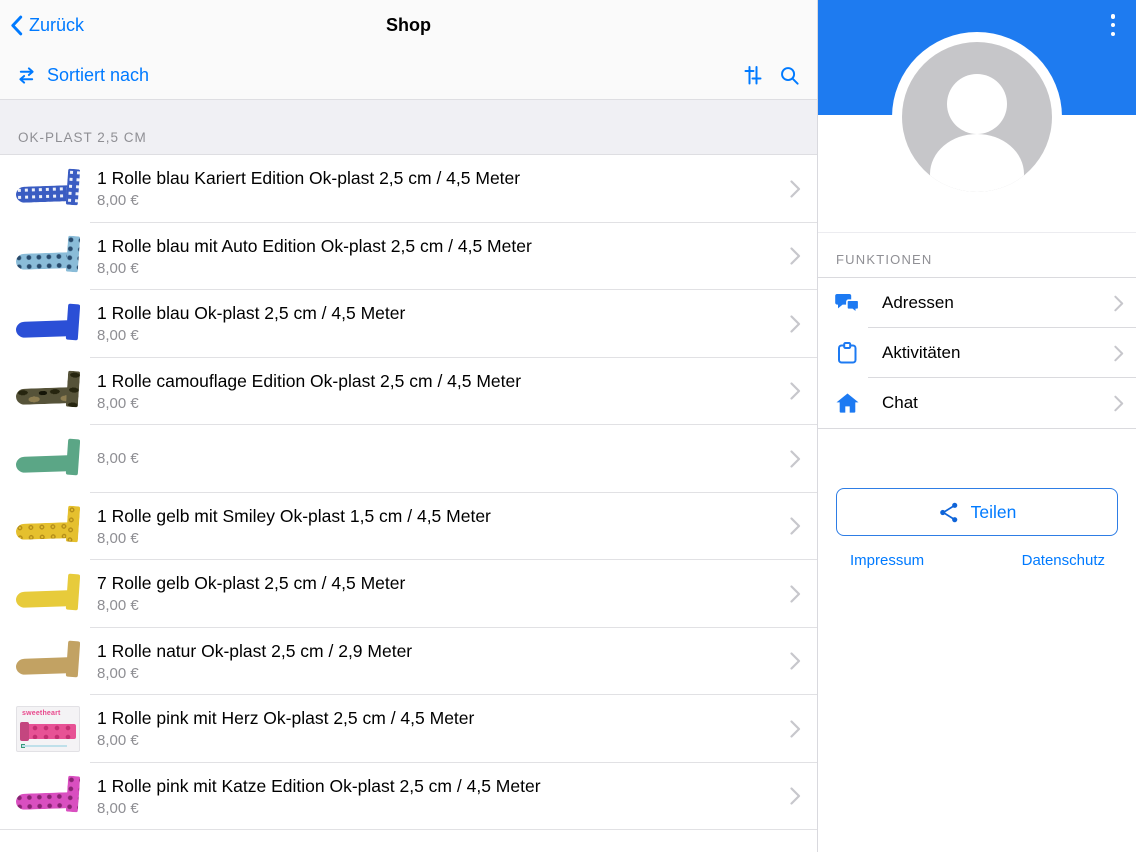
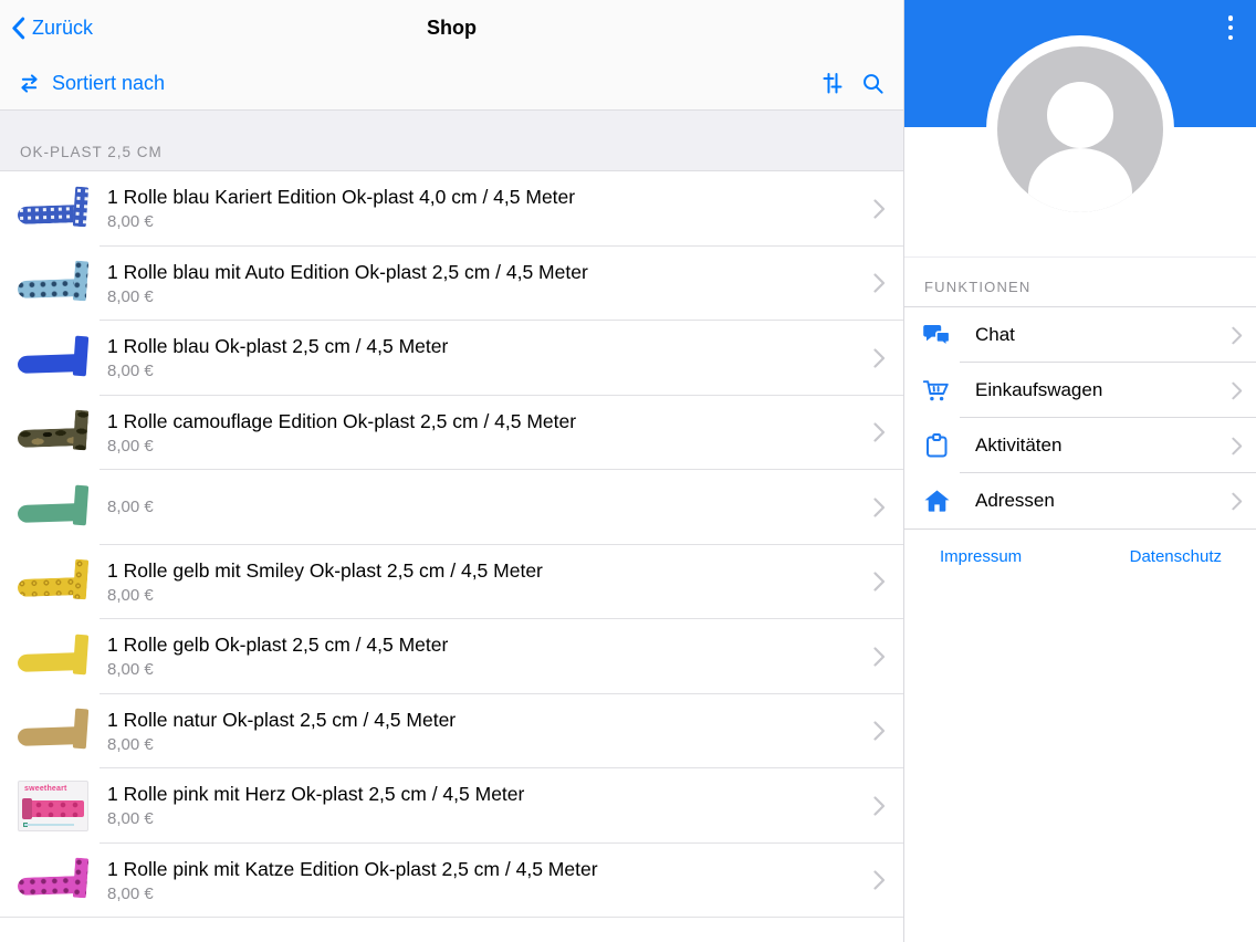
  Zurück
  Shop
  Sortiert nach
  OK-PLAST 2,5 CM
- 1 Rolle blau Kariert Edition Ok-plast 2,5 cm / 4,5 Meter
+ 1 Rolle blau Kariert Edition Ok-plast 4,0 cm / 4,5 Meter
  8,00 €
  1 Rolle blau mit Auto Edition Ok-plast 2,5 cm / 4,5 Meter
  8,00 €
  1 Rolle blau Ok-plast 2,5 cm / 4,5 Meter
  8,00 €
  1 Rolle camouflage Edition Ok-plast 2,5 cm / 4,5 Meter
  8,00 €
  8,00 €
- 1 Rolle gelb mit Smiley Ok-plast 1,5 cm / 4,5 Meter
+ 1 Rolle gelb mit Smiley Ok-plast 2,5 cm / 4,5 Meter
  8,00 €
- 7 Rolle gelb Ok-plast 2,5 cm / 4,5 Meter
+ 1 Rolle gelb Ok-plast 2,5 cm / 4,5 Meter
  8,00 €
- 1 Rolle natur Ok-plast 2,5 cm / 2,9 Meter
+ 1 Rolle natur Ok-plast 2,5 cm / 4,5 Meter
  8,00 €
  1 Rolle pink mit Herz Ok-plast 2,5 cm / 4,5 Meter
  8,00 €
  1 Rolle pink mit Katze Edition Ok-plast 2,5 cm / 4,5 Meter
  8,00 €
  FUNKTIONEN
- Adressen
+ Chat
+ Einkaufswagen
  Aktivitäten
- Chat
+ Adressen
- Teilen
  Impressum
  Datenschutz
